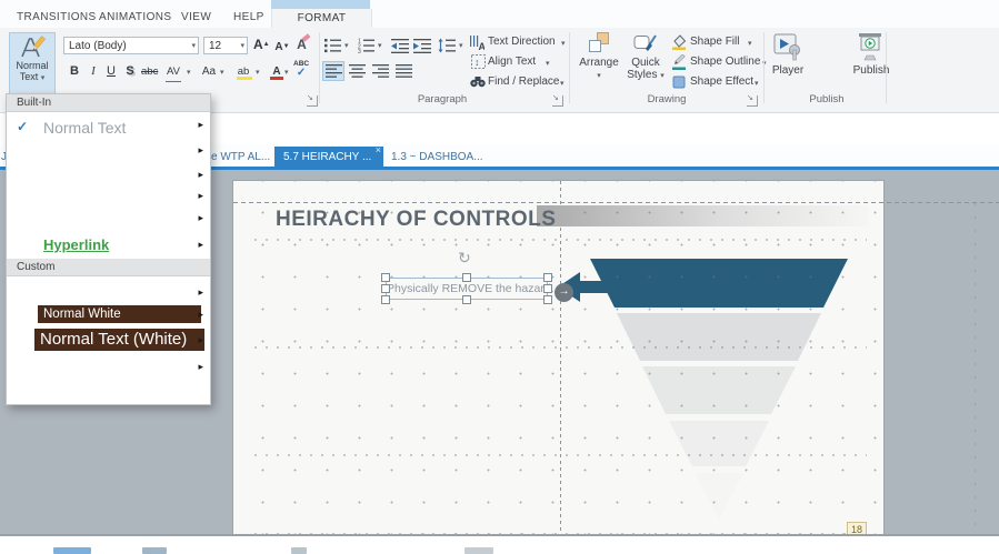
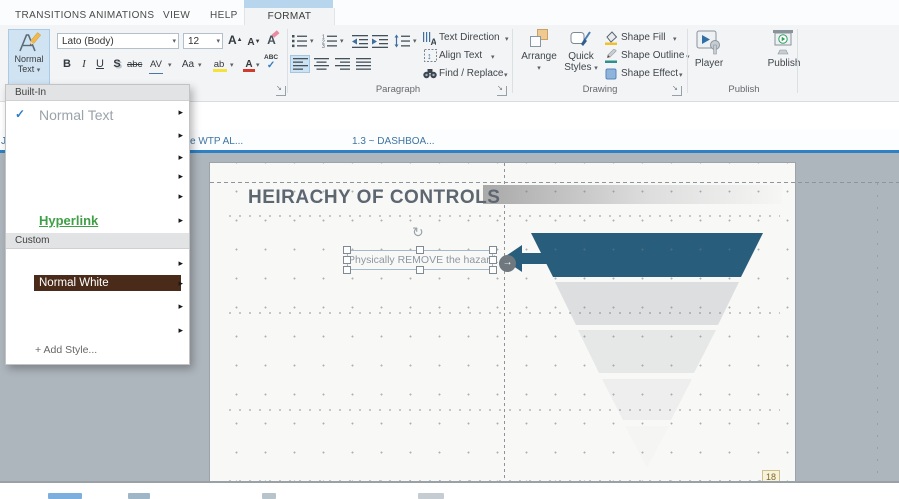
  TRANSITIONS
  ANIMATIONS
  VIEW
  HELP
  FORMAT
  Normal
  Text
  Lato (Body)
  12
  A
  B
  I
  U
  S
  abc
  AV
  Aa
  ab
  A
  ✓
  A
  Text Direction
  ↕
  Align Text
  Find / Replace
  Paragraph
  Arrange
  Quick
  Styles
  Shape Fill
  Shape Outline
  Shape Effect
  Drawing
  Player
  Publis
  Publish
  J
  e WTP AL...
- 5.7 HEIRACHY ...
- ×
  1.3 ~ DASHBOA...
  HEIRACHY OF CONTROLS
  ↻
  Physically REMOVE the haza.
  →
  18
  Built-In
  ✓
  Normal Text
  ▸
  ▸
  ▸
  ▸
  ▸
  Hyperlink
  ▸
  Custom
  ▸
  Normal White
  ▸
- Normal Text (White)
  ▸
  ▸
+ + Add Style...
